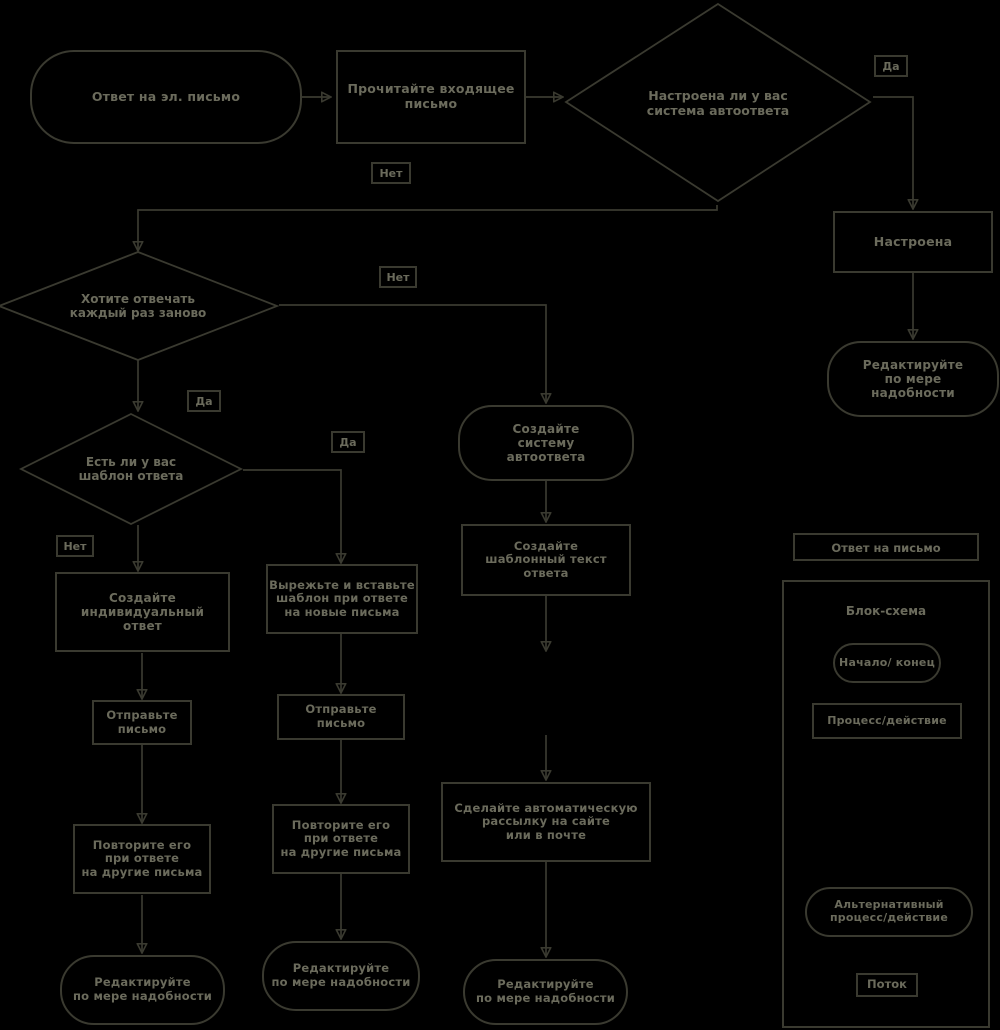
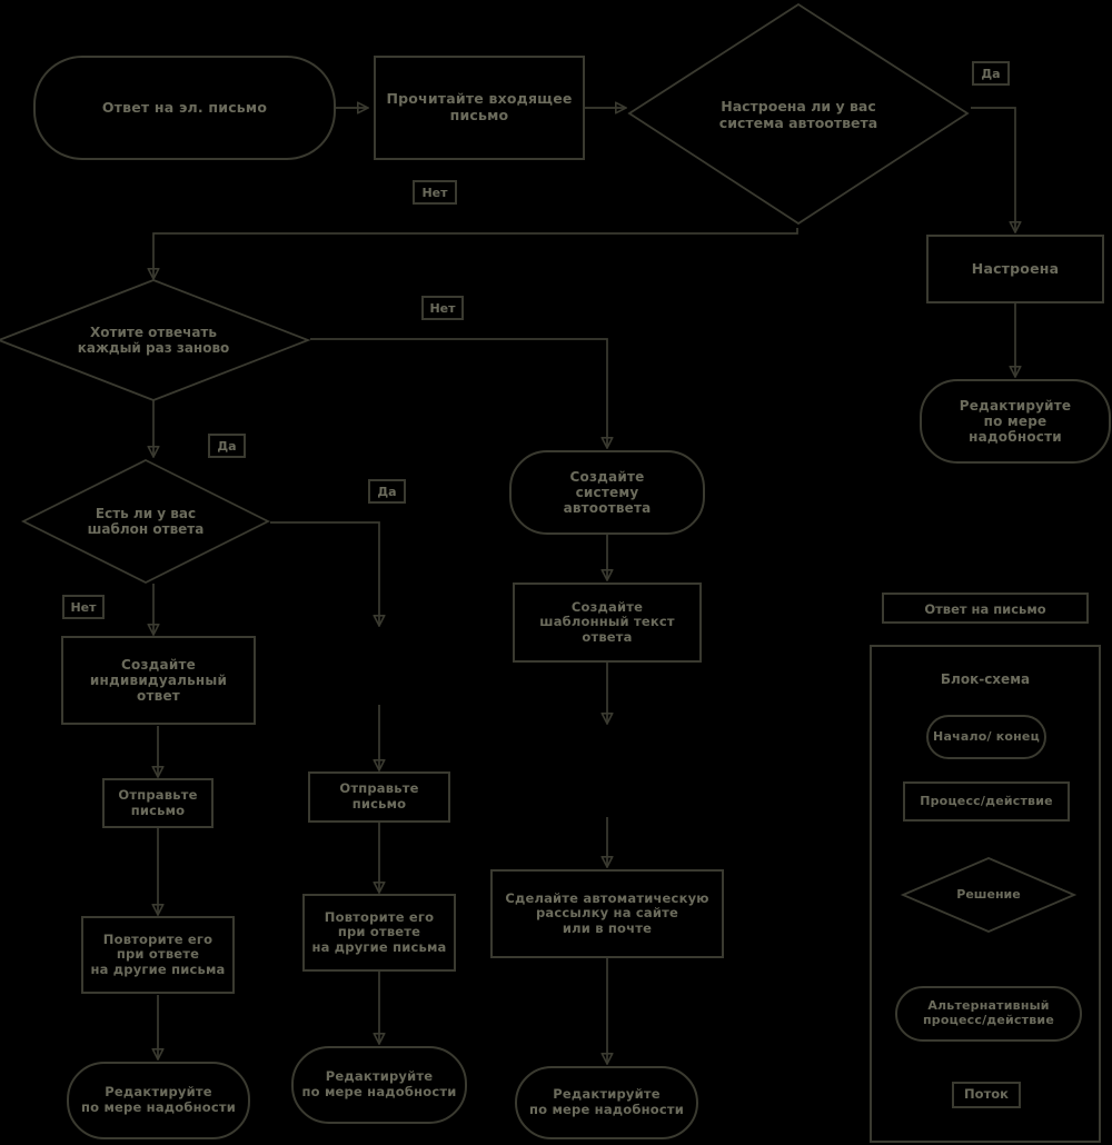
  Ответ на эл. письмо
  Прочитайте входящее
  письмо
  Настроена ли у вас
  система автоответа
  Настроена
  Редактируйте
  по мере
  надобности
  Хотите отвечать
  каждый раз заново
  Есть ли у вас
  шаблон ответа
  Создайте
  индивидуальный
  ответ
  Отправьте
  письмо
  Повторите его
  при ответе
  на другие письма
  Редактируйте
  по мере надобности
- Вырежьте и вставьте
- шаблон при ответе
- на новые письма
  Отправьте
  письмо
  Повторите его
  при ответе
  на другие письма
  Редактируйте
  по мере надобности
  Создайте
  систему
  автоответа
  Создайте
  шаблонный текст
  ответа
  Сделайте автоматическую
  рассылку на сайте
  или в почте
  Редактируйте
  по мере надобности
  Да
  Нет
  Нет
  Да
  Да
  Нет
  Ответ на письмо
  Блок-схема
  Начало/ конец
  Процесс/действие
+ Решение
  Альтернативный
  процесс/действие
  Поток
